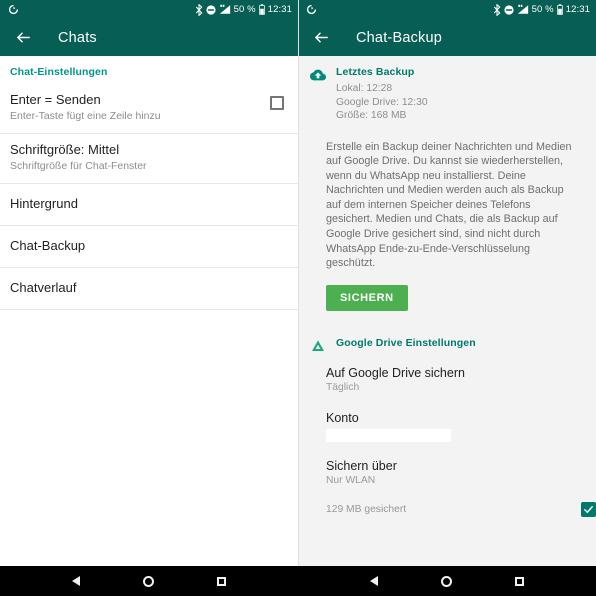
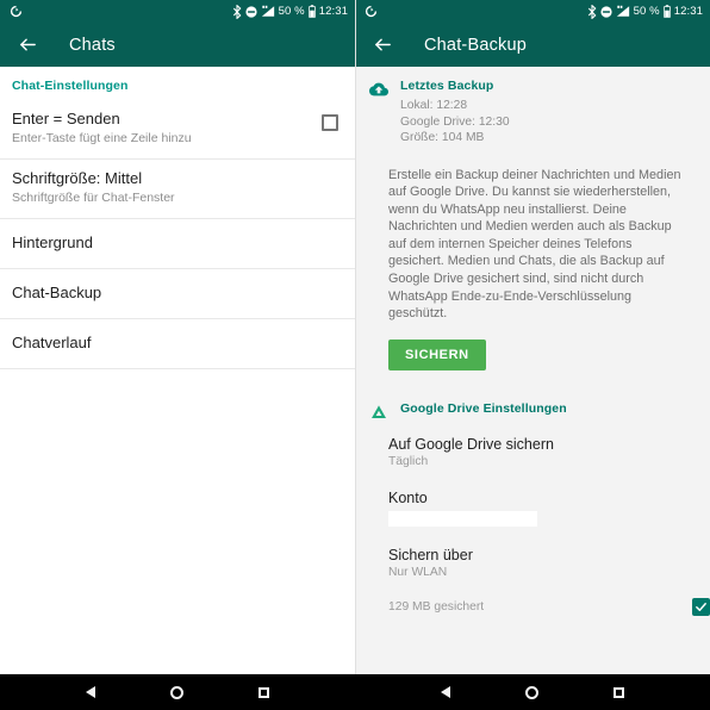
  50 %
  12:31
  Chats
  Chat-Einstellungen
  Enter = Senden
  Enter-Taste fügt eine Zeile hinzu
  Schriftgröße: Mittel
  Schriftgröße für Chat-Fenster
  Hintergrund
  Chat-Backup
  Chatverlauf
  50 %
  12:31
  Chat-Backup
  Letztes Backup
  Lokal: 12:28
  Google Drive: 12:30
- Größe: 168 MB
+ Größe: 104 MB
  Erstelle ein Backup deiner Nachrichten und Medien auf Google Drive. Du kannst sie wiederherstellen, wenn du WhatsApp neu installierst. Deine Nachrichten und Medien werden auch als Backup auf dem internen Speicher deines Telefons gesichert. Medien und Chats, die als Backup auf Google Drive gesichert sind, sind nicht durch WhatsApp Ende-zu-Ende-Verschlüsselung geschützt.
  SICHERN
  Google Drive Einstellungen
  Auf Google Drive sichern
  Täglich
  Konto
  Sichern über
  Nur WLAN
  129 MB gesichert
